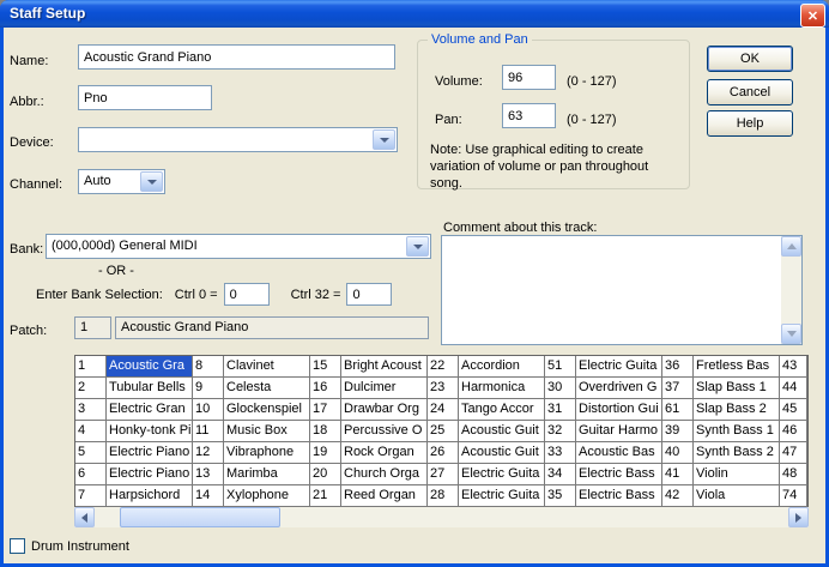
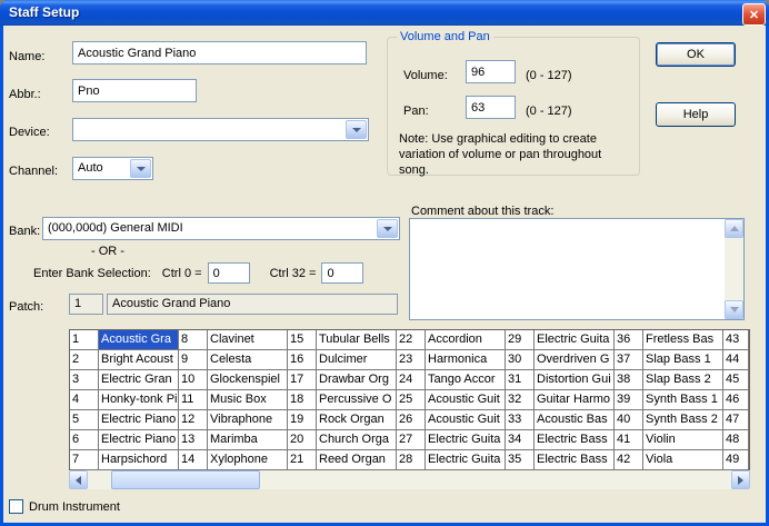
  Staff Setup
  ✕
  Name:
  Acoustic Grand Piano
  Abbr.:
  Pno
  Device:
  Channel:
  Auto
  Bank:
  (000,000d) General MIDI
  - OR -
  Enter Bank Selection:
  Ctrl 0 =
  0
  Ctrl 32 =
  0
  Patch:
  1
  Acoustic Grand Piano
  Volume and Pan
  Volume:
  96
  (0 - 127)
  Pan:
  63
  (0 - 127)
  Note: Use graphical editing to create variation of volume or pan throughout song.
  OK
- Cancel
  Help
  Comment about this track:
  1
  Acoustic Gra
  8
  Clavinet
  15
- Bright Acoust
+ Tubular Bells
  22
  Accordion
- 51
+ 29
  Electric Guita
  36
  Fretless Bas
  43
  2
- Tubular Bells
+ Bright Acoust
  9
  Celesta
  16
  Dulcimer
  23
  Harmonica
  30
  Overdriven G
  37
  Slap Bass 1
  44
  3
  Electric Gran
  10
  Glockenspiel
  17
  Drawbar Org
  24
  Tango Accor
  31
  Distortion Gui
- 61
+ 38
  Slap Bass 2
  45
  4
  Honky-tonk Pi
  11
  Music Box
  18
  Percussive O
  25
  Acoustic Guit
  32
  Guitar Harmo
  39
  Synth Bass 1
  46
  5
  Electric Piano
  12
  Vibraphone
  19
  Rock Organ
  26
  Acoustic Guit
  33
  Acoustic Bas
  40
  Synth Bass 2
  47
  6
  Electric Piano
  13
  Marimba
  20
  Church Orga
  27
  Electric Guita
  34
  Electric Bass
  41
  Violin
  48
  7
  Harpsichord
  14
  Xylophone
  21
  Reed Organ
  28
  Electric Guita
  35
  Electric Bass
  42
  Viola
- 74
+ 49
  Drum Instrument
